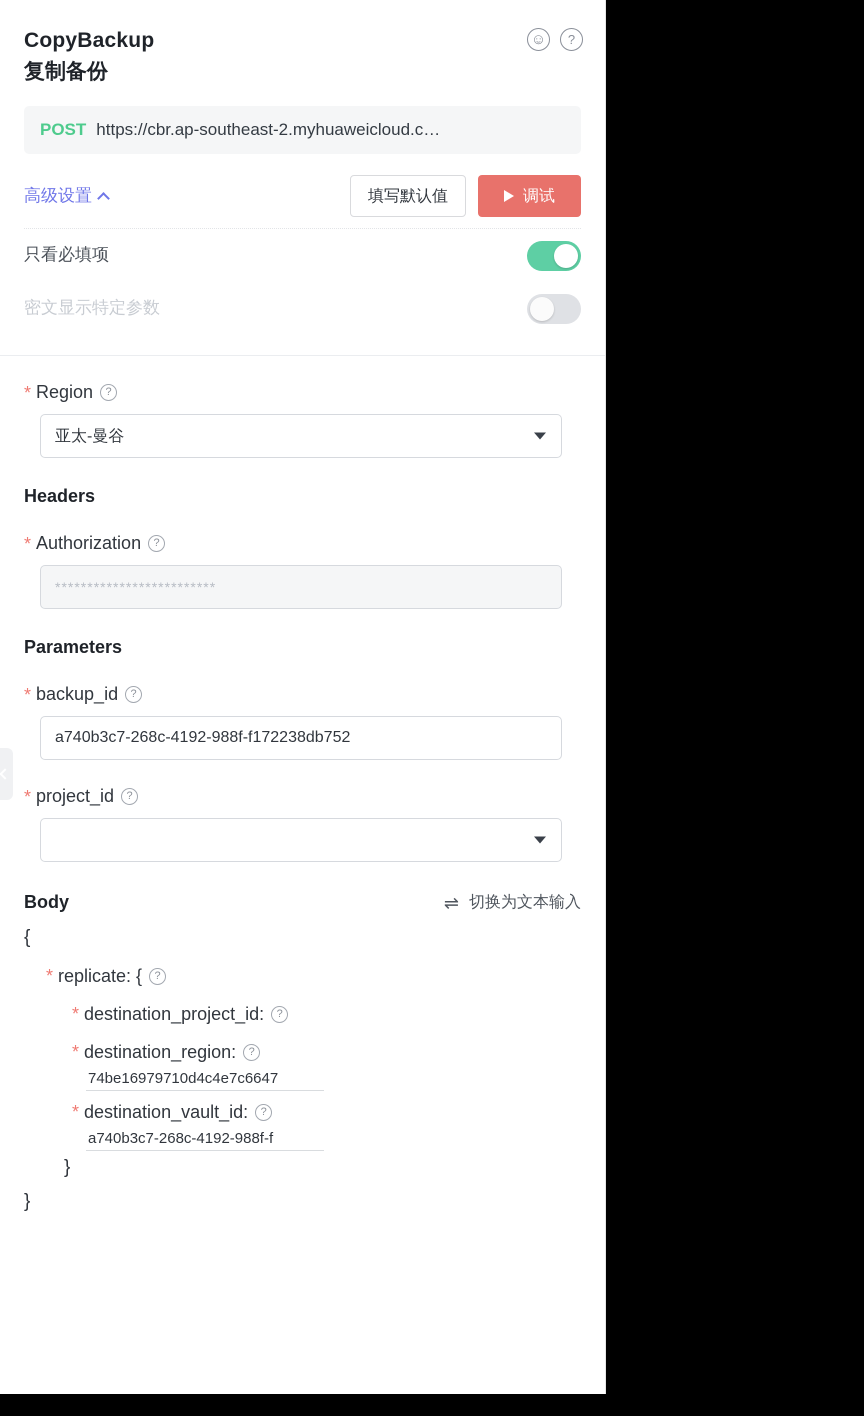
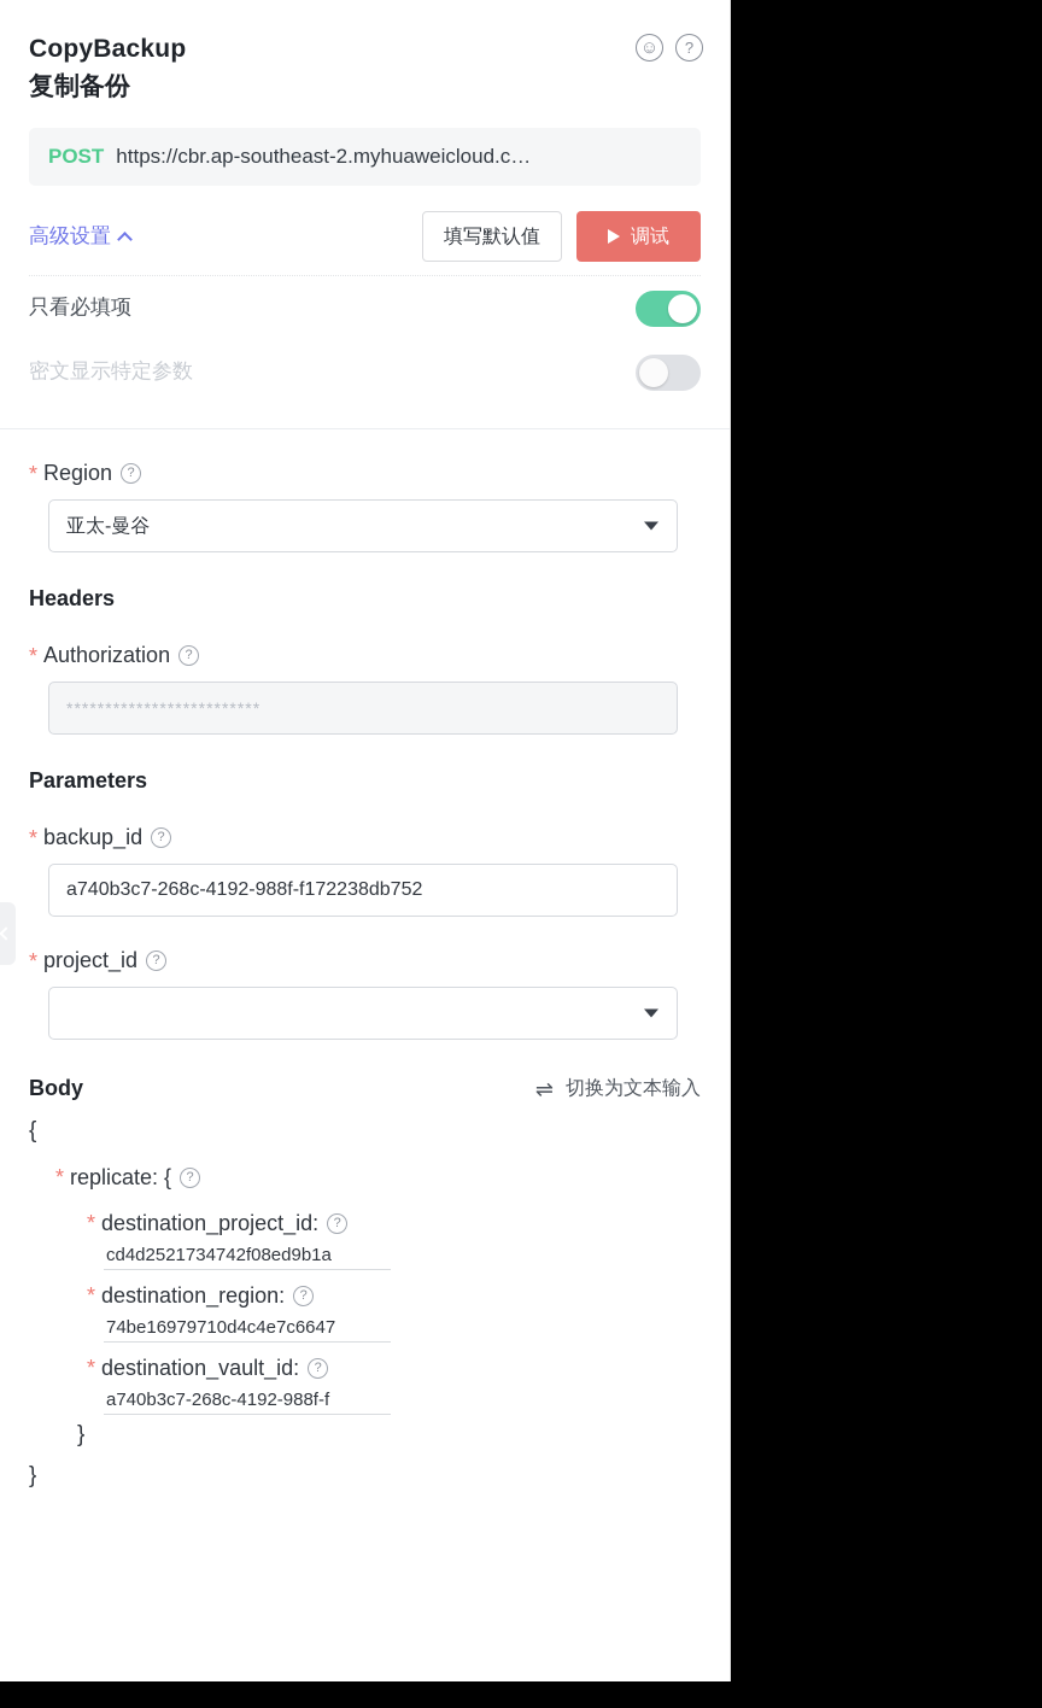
  CopyBackup
  复制备份
  ☺
  ?
  POST
  https://cbr.ap-southeast-2.myhuaweicloud.c…
  高级设置
  填写默认值
  调试
  只看必填项
  密文显示特定参数
  *
  Region
  ?
  亚太-曼谷
  Headers
  *
  Authorization
  ?
  *************************
  Parameters
  *
  backup_id
  ?
  a740b3c7-268c-4192-988f-f172238db752
  *
  project_id
  ?
  Body
  ⇌
  切换为文本输入
  {
  *
  replicate: {
  ?
  *
  destination_project_id:
  ?
+ cd4d2521734742f08ed9b1a
  *
  destination_region:
  ?
  74be16979710d4c4e7c6647
  *
  destination_vault_id:
  ?
  a740b3c7-268c-4192-988f-f
  }
  }
